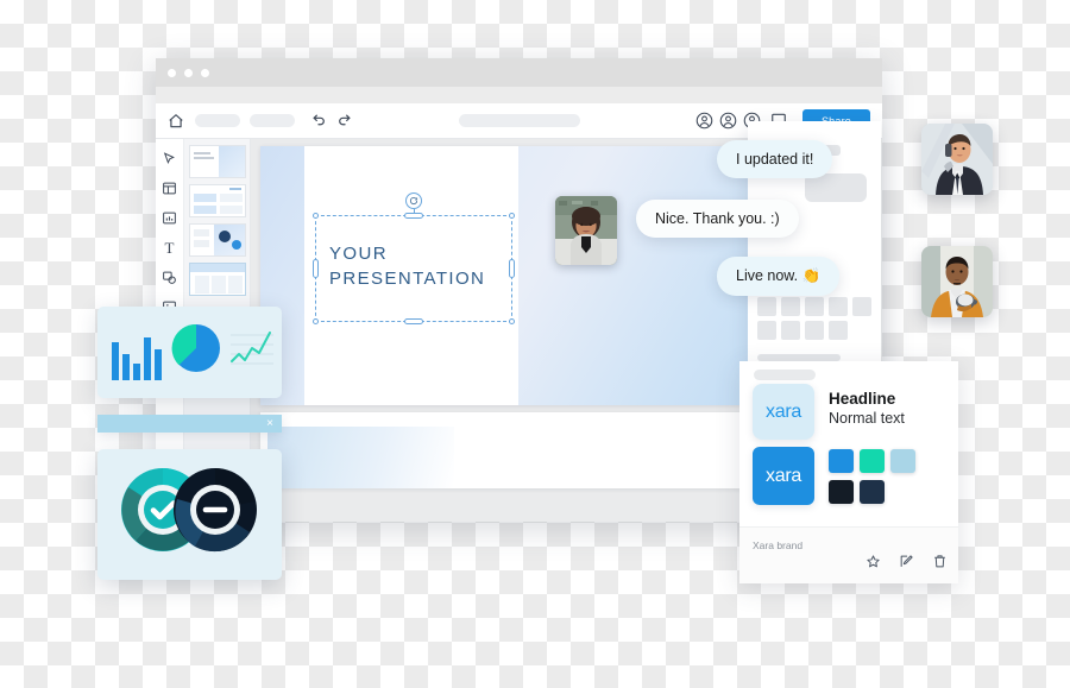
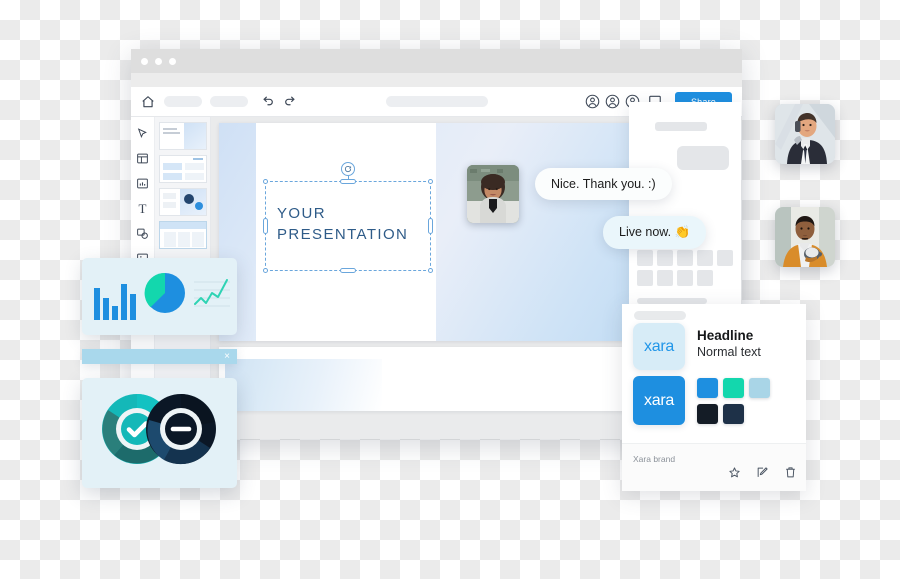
  T
  YOUR
  PRESENTATION
- I updated it!
  Nice. Thank you. :)
  Live now. 👏
  xara
  xara
  Headline
  Normal text
  Xara brand
  ×
